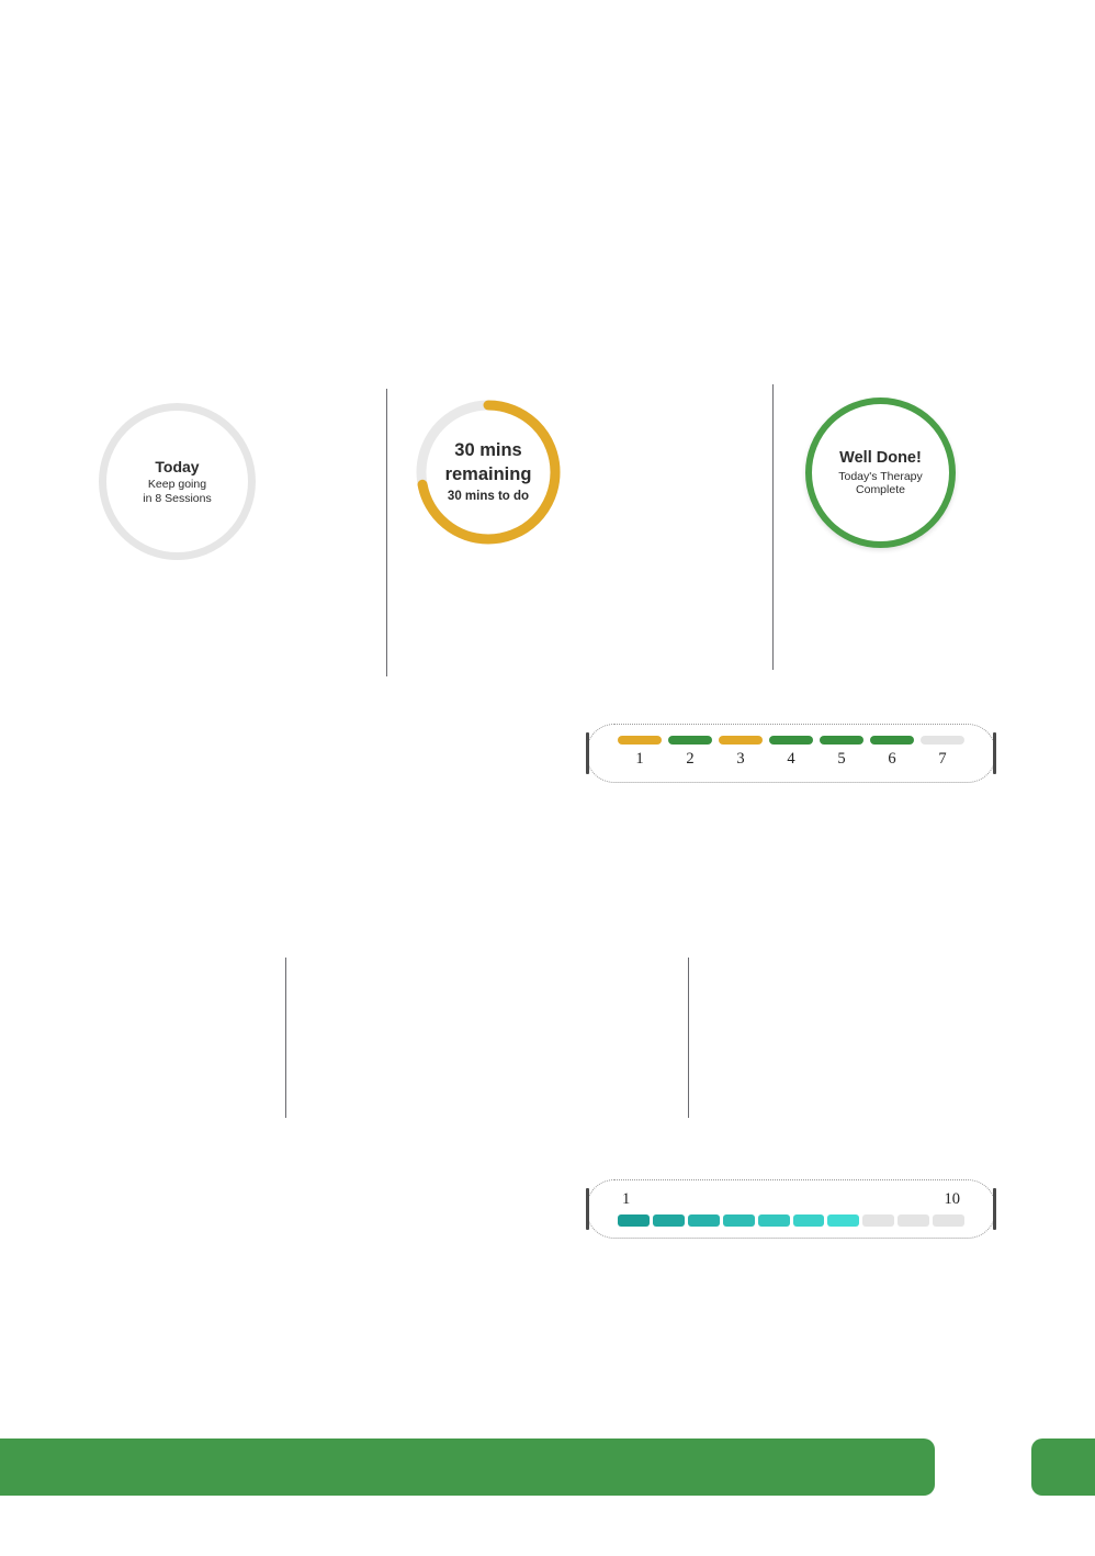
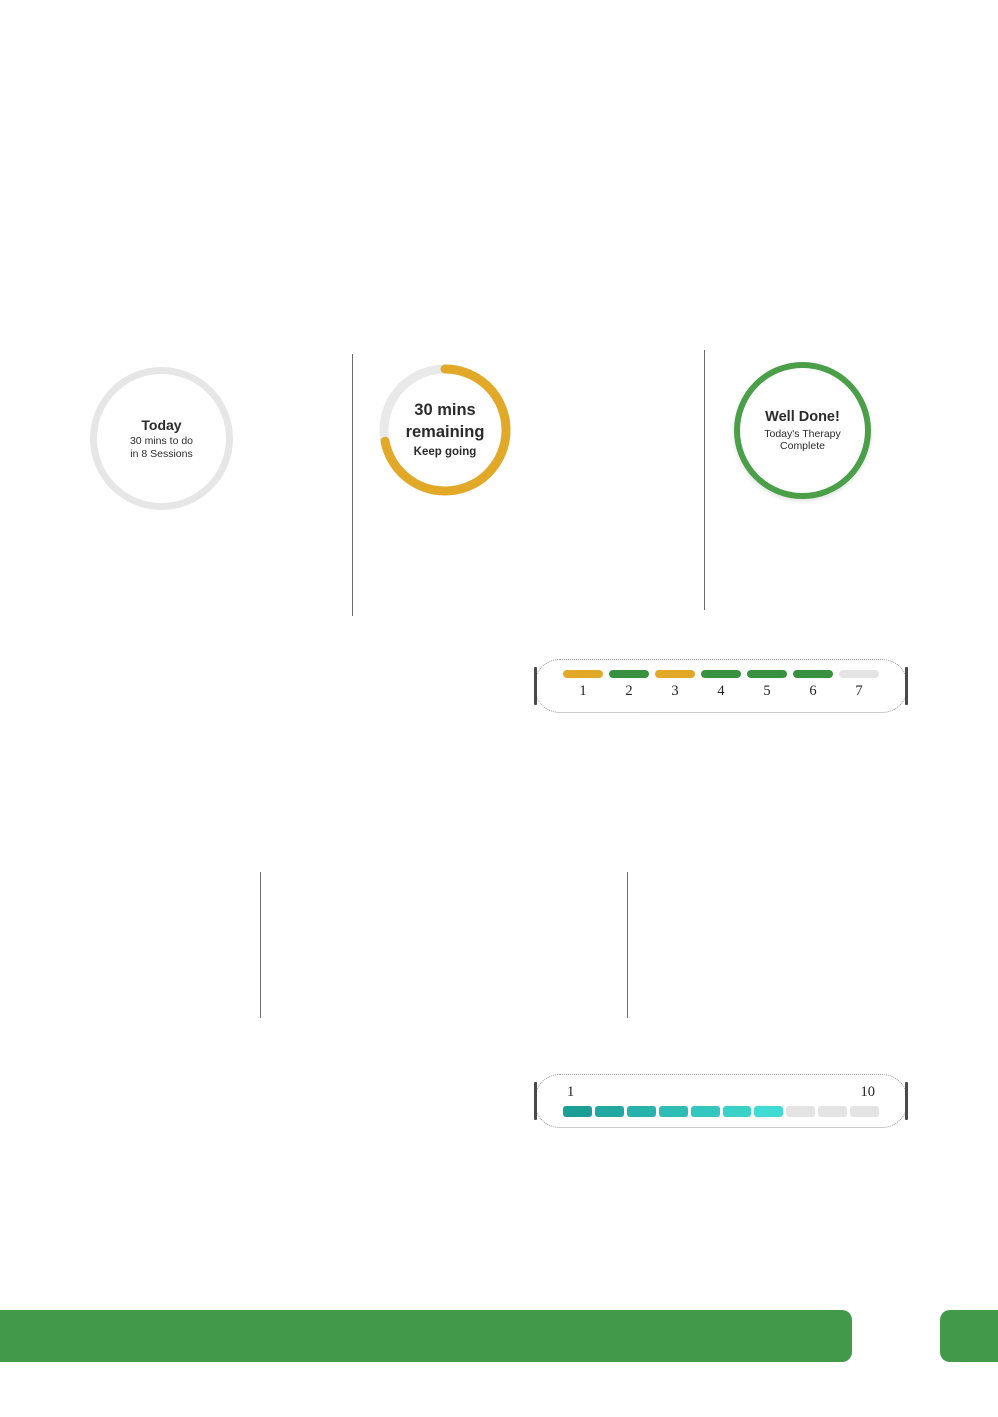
  Today
- Keep going
+ 30 mins to do
  in 8 Sessions
  30 mins
  remaining
- 30 mins to do
+ Keep going
  Well Done!
  Today's Therapy
  Complete
  1
  2
  3
  4
  5
  6
  7
  1
  10
